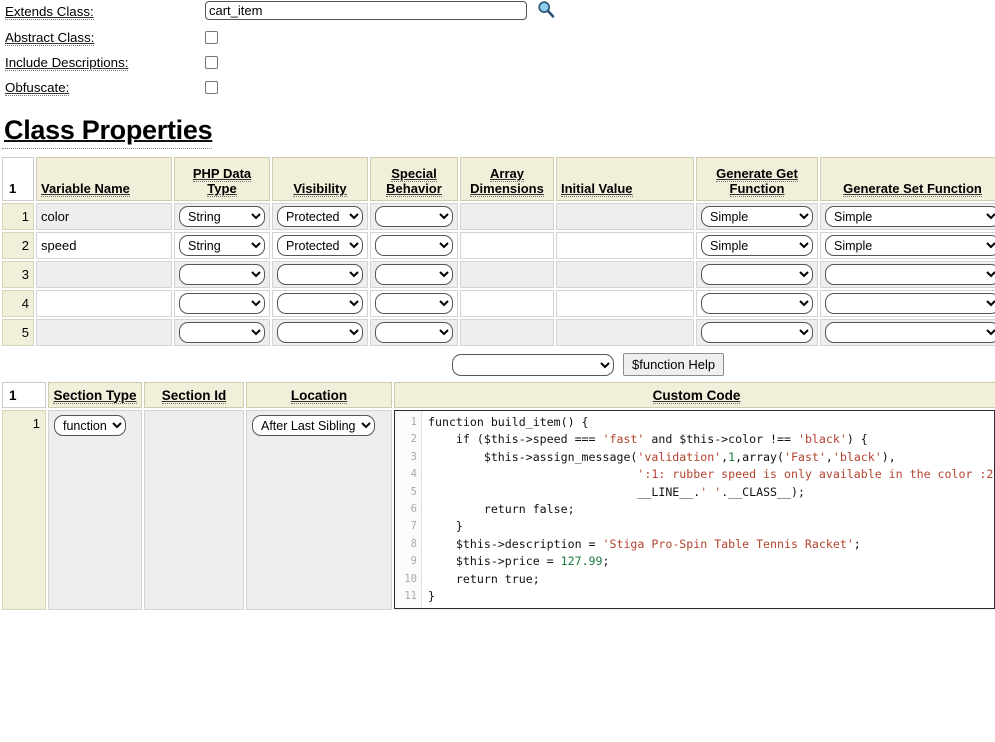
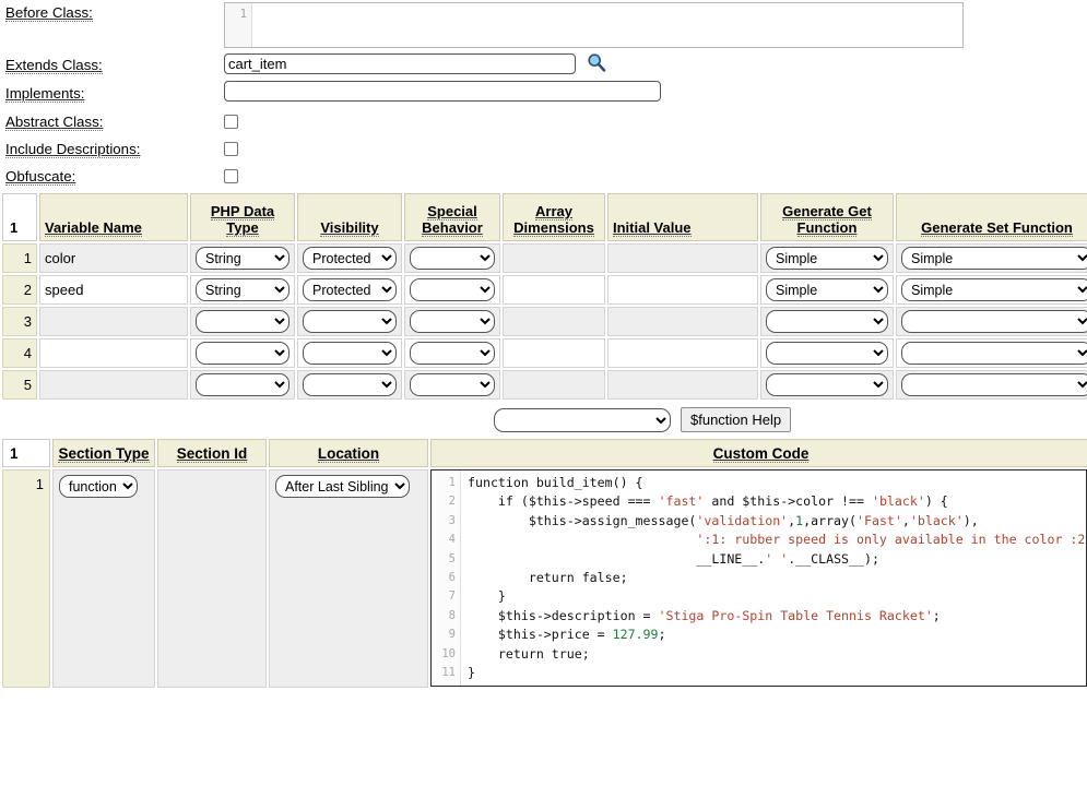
+ Before Class:
+ 1
  Extends Class:
  cart_item
+ Implements:
  Abstract Class:
  Include Descriptions:
  Obfuscate:
- Class Properties
  1	Variable Name	PHP Data Type	Visibility	Special Behavior	Array Dimensions	Initial Value	Generate Get Function	Generate Set Function
  1	color	String	Protected				Simple	Simple
  2	speed	String	Protected				Simple	Simple
  3
  4
  5
  $function Help
  1	Section Type	Section Id	Location	Custom Code
  1	function		After Last Sibling	1 2 3 4 5 6 7 8 9 10 11 function build_item() { if ($this->speed === 'fast' and $this->color !== 'black') { $this->assign_message('validation',1,array('Fast','black'), ':1: rubber speed is only available in the color :2 __LINE__.' '.__CLASS__); return false; } $this->description = 'Stiga Pro-Spin Table Tennis Racket'; $this->price = 127.99; return true; }
